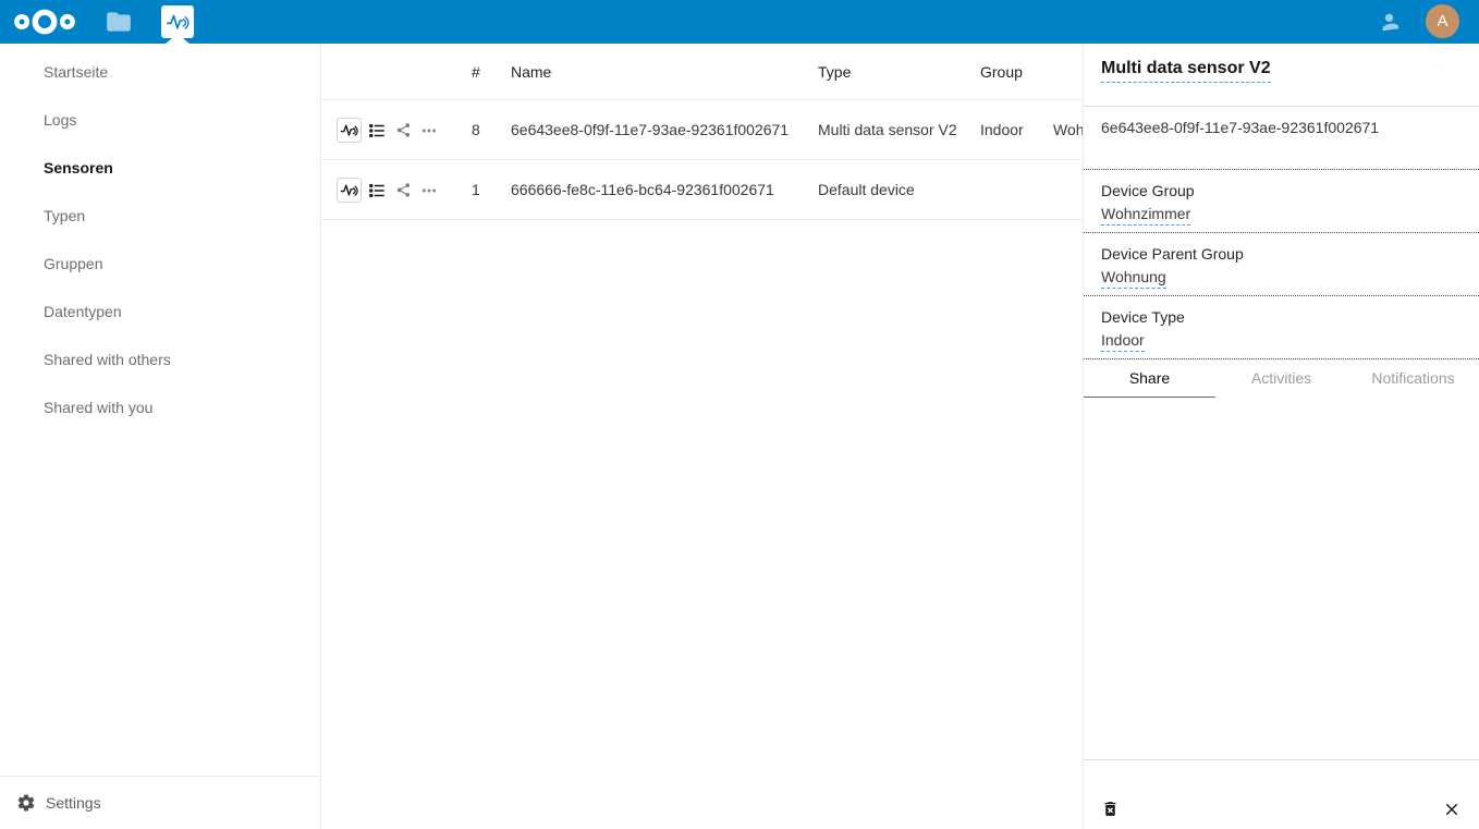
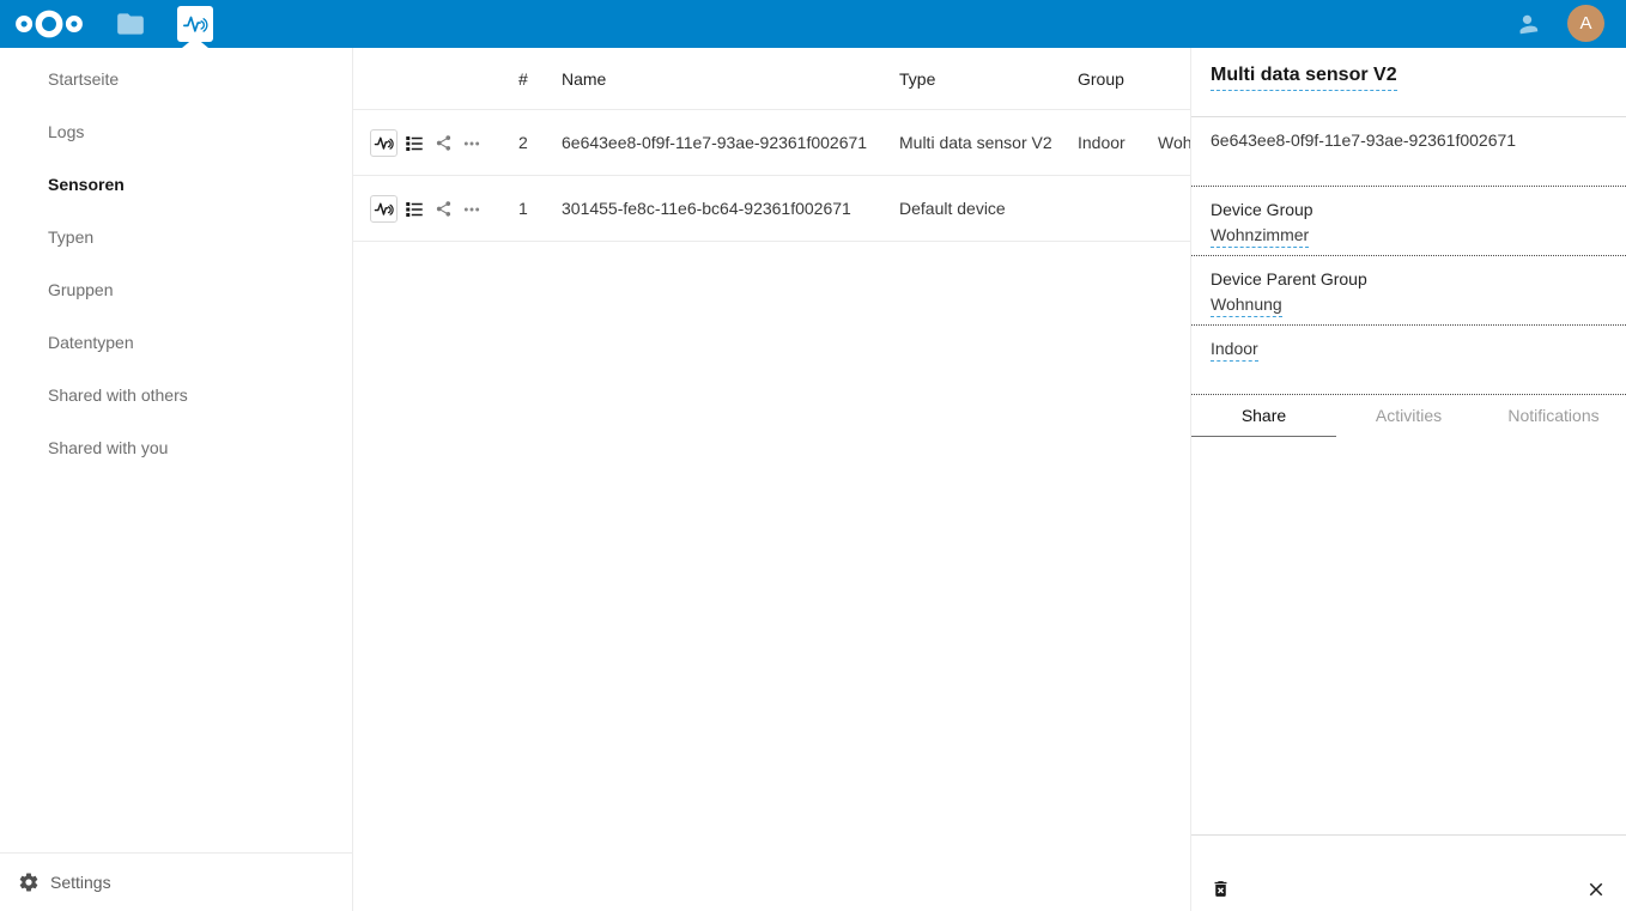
  A
  Startseite
  Logs
  Sensoren
  Typen
  Gruppen
  Datentypen
  Shared with others
  Shared with you
  Settings
  #
  Name
  Type
  Group
- 8
+ 2
  6e643ee8-0f9f-11e7-93ae-92361f002671
  Multi data sensor V2
  Indoor
  1
- 666666-fe8c-11e6-bc64-92361f002671
+ 301455-fe8c-11e6-bc64-92361f002671
  Default device
  Multi data sensor V2
  6e643ee8-0f9f-11e7-93ae-92361f002671
  Device Group
  Wohnzimmer
  Device Parent Group
  Wohnung
- Device Type
  Indoor
  Share
  Activities
  Notifications
